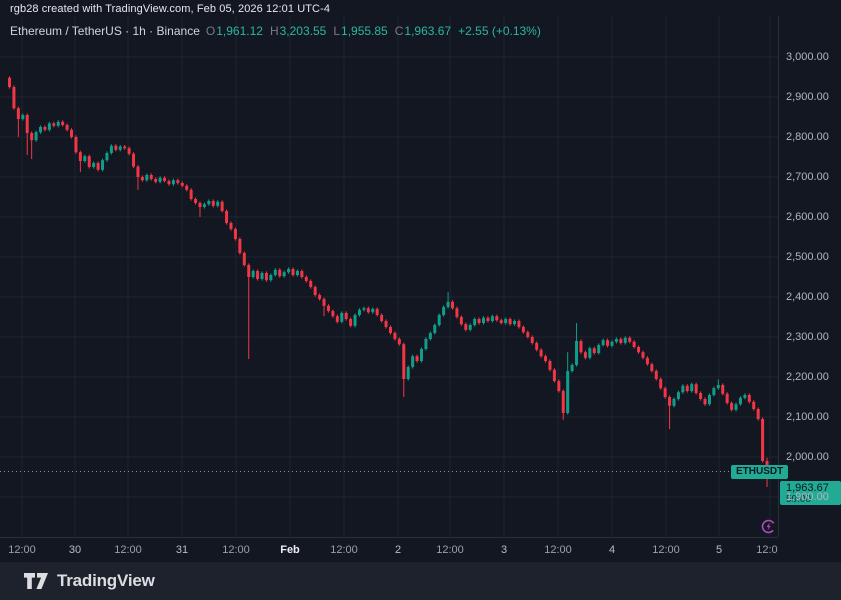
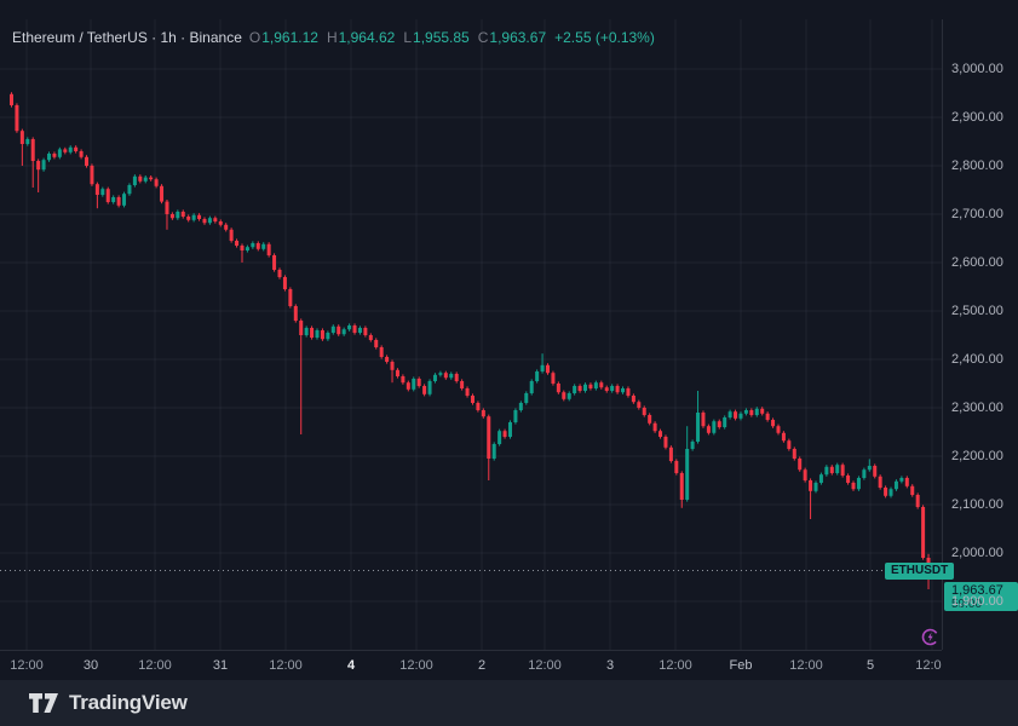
- rgb28 created with TradingView.com, Feb 05, 2026 12:01 UTC-4
  Ethereum / TetherUS · 1h · Binance
  O
  1,961.12
  H
- 3,203.55
+ 1,964.62
  L
  1,955.85
  C
  1,963.67
  +2.55 (+0.13%)
  1,963.67
  59:00
  3,000.00
  2,900.00
  2,800.00
  2,700.00
  2,600.00
  2,500.00
  2,400.00
  2,300.00
  2,200.00
  2,100.00
  2,000.00
  1,900.00
  ETHUSDT
  12:00
  30
  12:00
  31
  12:00
- Feb
+ 4
  12:00
  2
  12:00
  3
  12:00
- 4
+ Feb
  12:00
  5
  12:0
  TradingView
